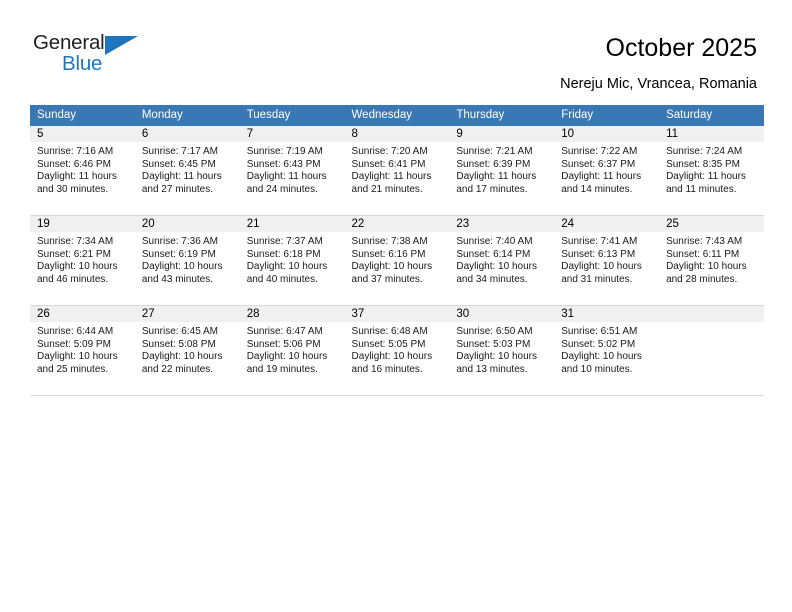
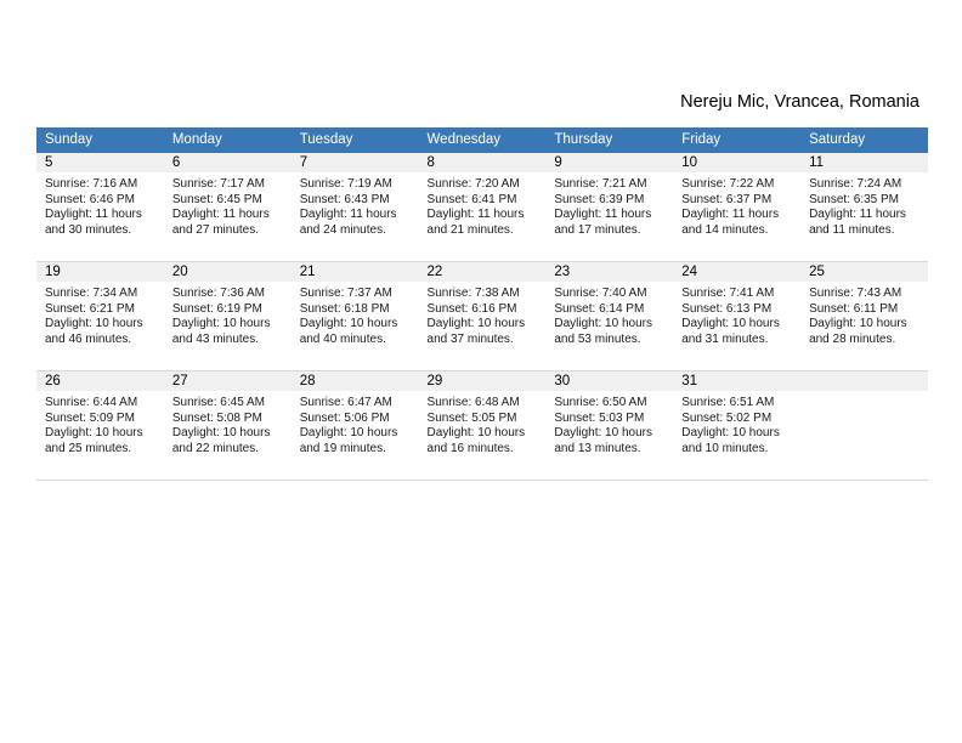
- General
- Blue
- October 2025
  Nereju Mic, Vrancea, Romania
  Sunday	Monday	Tuesday	Wednesday	Thursday	Friday	Saturday
- 5Sunrise: 7:16 AMSunset: 6:46 PMDaylight: 11 hoursand 30 minutes.	6Sunrise: 7:17 AMSunset: 6:45 PMDaylight: 11 hoursand 27 minutes.	7Sunrise: 7:19 AMSunset: 6:43 PMDaylight: 11 hoursand 24 minutes.	8Sunrise: 7:20 AMSunset: 6:41 PMDaylight: 11 hoursand 21 minutes.	9Sunrise: 7:21 AMSunset: 6:39 PMDaylight: 11 hoursand 17 minutes.	10Sunrise: 7:22 AMSunset: 6:37 PMDaylight: 11 hoursand 14 minutes.	11Sunrise: 7:24 AMSunset: 8:35 PMDaylight: 11 hoursand 11 minutes.
+ 5Sunrise: 7:16 AMSunset: 6:46 PMDaylight: 11 hoursand 30 minutes.	6Sunrise: 7:17 AMSunset: 6:45 PMDaylight: 11 hoursand 27 minutes.	7Sunrise: 7:19 AMSunset: 6:43 PMDaylight: 11 hoursand 24 minutes.	8Sunrise: 7:20 AMSunset: 6:41 PMDaylight: 11 hoursand 21 minutes.	9Sunrise: 7:21 AMSunset: 6:39 PMDaylight: 11 hoursand 17 minutes.	10Sunrise: 7:22 AMSunset: 6:37 PMDaylight: 11 hoursand 14 minutes.	11Sunrise: 7:24 AMSunset: 6:35 PMDaylight: 11 hoursand 11 minutes.
- 19Sunrise: 7:34 AMSunset: 6:21 PMDaylight: 10 hoursand 46 minutes.	20Sunrise: 7:36 AMSunset: 6:19 PMDaylight: 10 hoursand 43 minutes.	21Sunrise: 7:37 AMSunset: 6:18 PMDaylight: 10 hoursand 40 minutes.	22Sunrise: 7:38 AMSunset: 6:16 PMDaylight: 10 hoursand 37 minutes.	23Sunrise: 7:40 AMSunset: 6:14 PMDaylight: 10 hoursand 34 minutes.	24Sunrise: 7:41 AMSunset: 6:13 PMDaylight: 10 hoursand 31 minutes.	25Sunrise: 7:43 AMSunset: 6:11 PMDaylight: 10 hoursand 28 minutes.
+ 19Sunrise: 7:34 AMSunset: 6:21 PMDaylight: 10 hoursand 46 minutes.	20Sunrise: 7:36 AMSunset: 6:19 PMDaylight: 10 hoursand 43 minutes.	21Sunrise: 7:37 AMSunset: 6:18 PMDaylight: 10 hoursand 40 minutes.	22Sunrise: 7:38 AMSunset: 6:16 PMDaylight: 10 hoursand 37 minutes.	23Sunrise: 7:40 AMSunset: 6:14 PMDaylight: 10 hoursand 53 minutes.	24Sunrise: 7:41 AMSunset: 6:13 PMDaylight: 10 hoursand 31 minutes.	25Sunrise: 7:43 AMSunset: 6:11 PMDaylight: 10 hoursand 28 minutes.
- 26Sunrise: 6:44 AMSunset: 5:09 PMDaylight: 10 hoursand 25 minutes.	27Sunrise: 6:45 AMSunset: 5:08 PMDaylight: 10 hoursand 22 minutes.	28Sunrise: 6:47 AMSunset: 5:06 PMDaylight: 10 hoursand 19 minutes.	37Sunrise: 6:48 AMSunset: 5:05 PMDaylight: 10 hoursand 16 minutes.	30Sunrise: 6:50 AMSunset: 5:03 PMDaylight: 10 hoursand 13 minutes.	31Sunrise: 6:51 AMSunset: 5:02 PMDaylight: 10 hoursand 10 minutes.
+ 26Sunrise: 6:44 AMSunset: 5:09 PMDaylight: 10 hoursand 25 minutes.	27Sunrise: 6:45 AMSunset: 5:08 PMDaylight: 10 hoursand 22 minutes.	28Sunrise: 6:47 AMSunset: 5:06 PMDaylight: 10 hoursand 19 minutes.	29Sunrise: 6:48 AMSunset: 5:05 PMDaylight: 10 hoursand 16 minutes.	30Sunrise: 6:50 AMSunset: 5:03 PMDaylight: 10 hoursand 13 minutes.	31Sunrise: 6:51 AMSunset: 5:02 PMDaylight: 10 hoursand 10 minutes.
